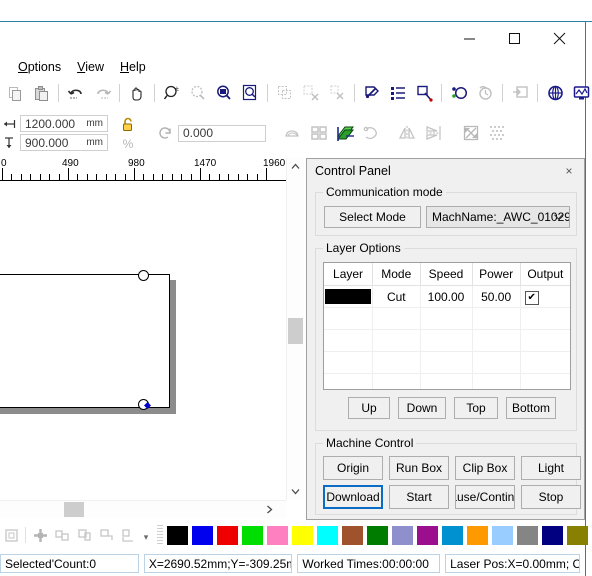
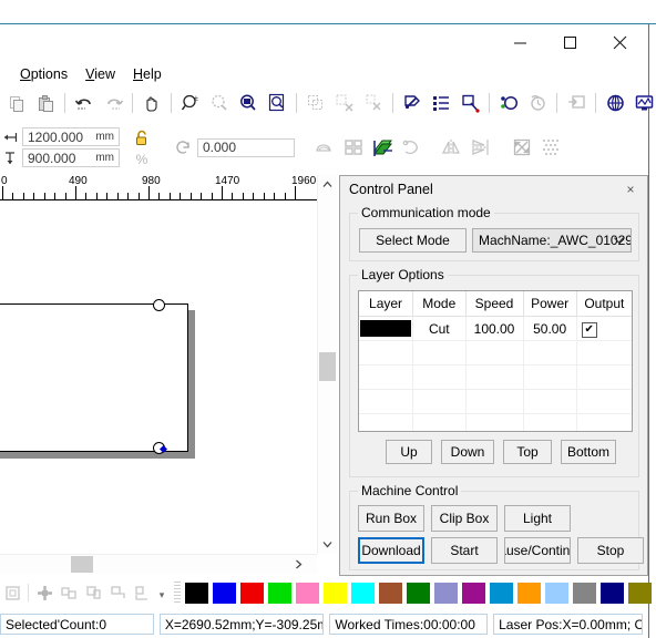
  Options
  View
  Help
  1200.000
  mm
  900.000
  mm
  %
  0.000
  0
  490
  980
  1470
  1960
  Control Panel
  ×
  Communication mode
  Select Mode
  MachName:_AWC_0109
  Layer Options
  Layer	Mode	Speed	Power	Output
  	Cut	100.00	50.00	✔
  Up
  Down
  Top
  Bottom
  Machine Control
- Origin
  Run Box
  Clip Box
  Light
  Download
  Start
  use/Contin
  Stop
  ▾
  Selected'Count:0
  X=2690.52mm;Y=-309.25m
  Worked Times:00:00:00
  Laser Pos:X=0.00mm; C
